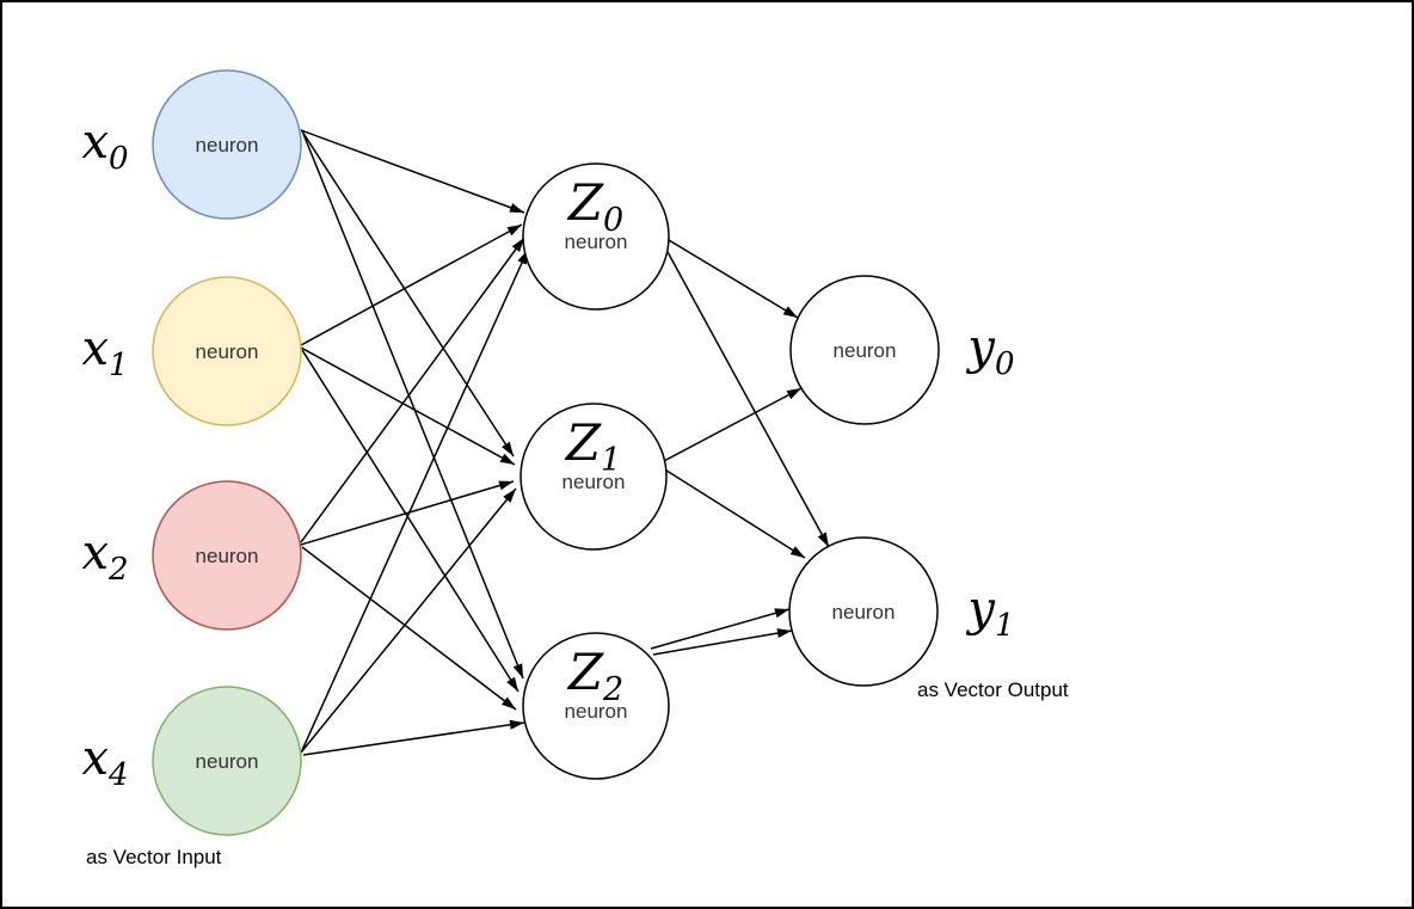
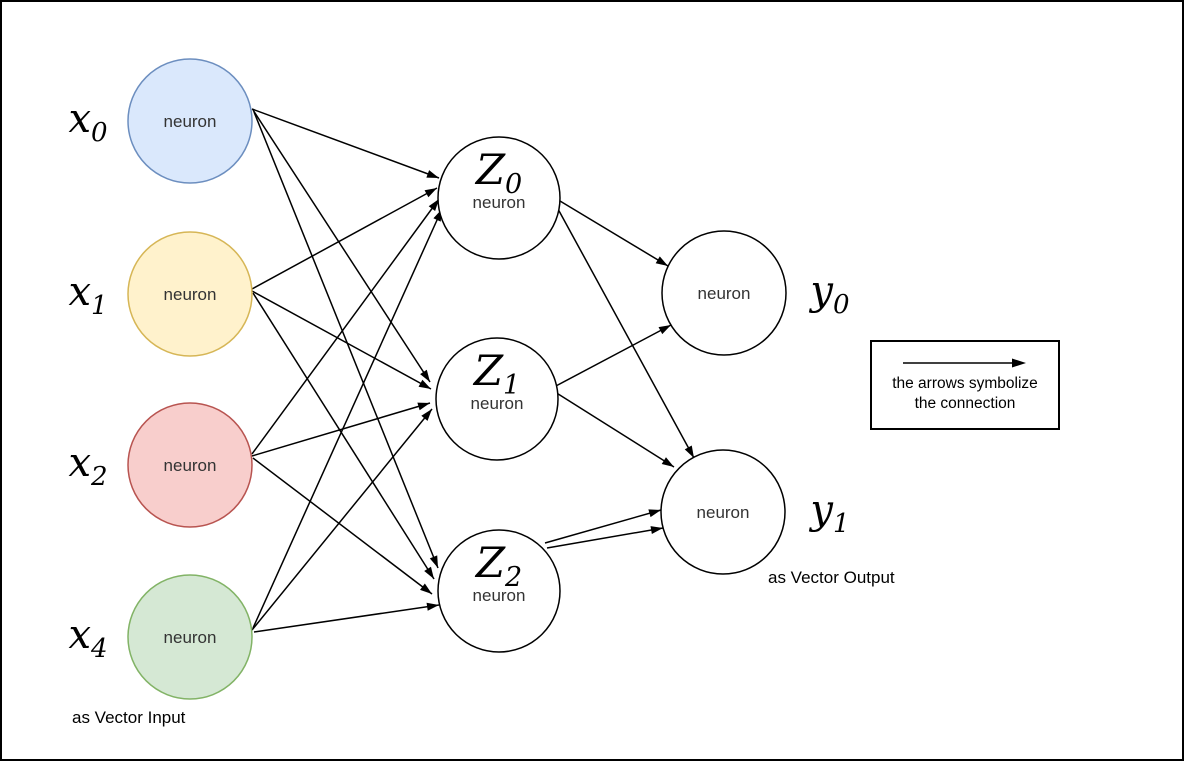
  neuron
  x0
  neuron
  x1
  neuron
  x2
  neuron
  x4
  Z0
  neuron
  Z1
  neuron
  Z2
  neuron
  neuron
  y0
  neuron
  y1
  as Vector Input
  as Vector Output
+ the arrows symbolize
+ the connection
